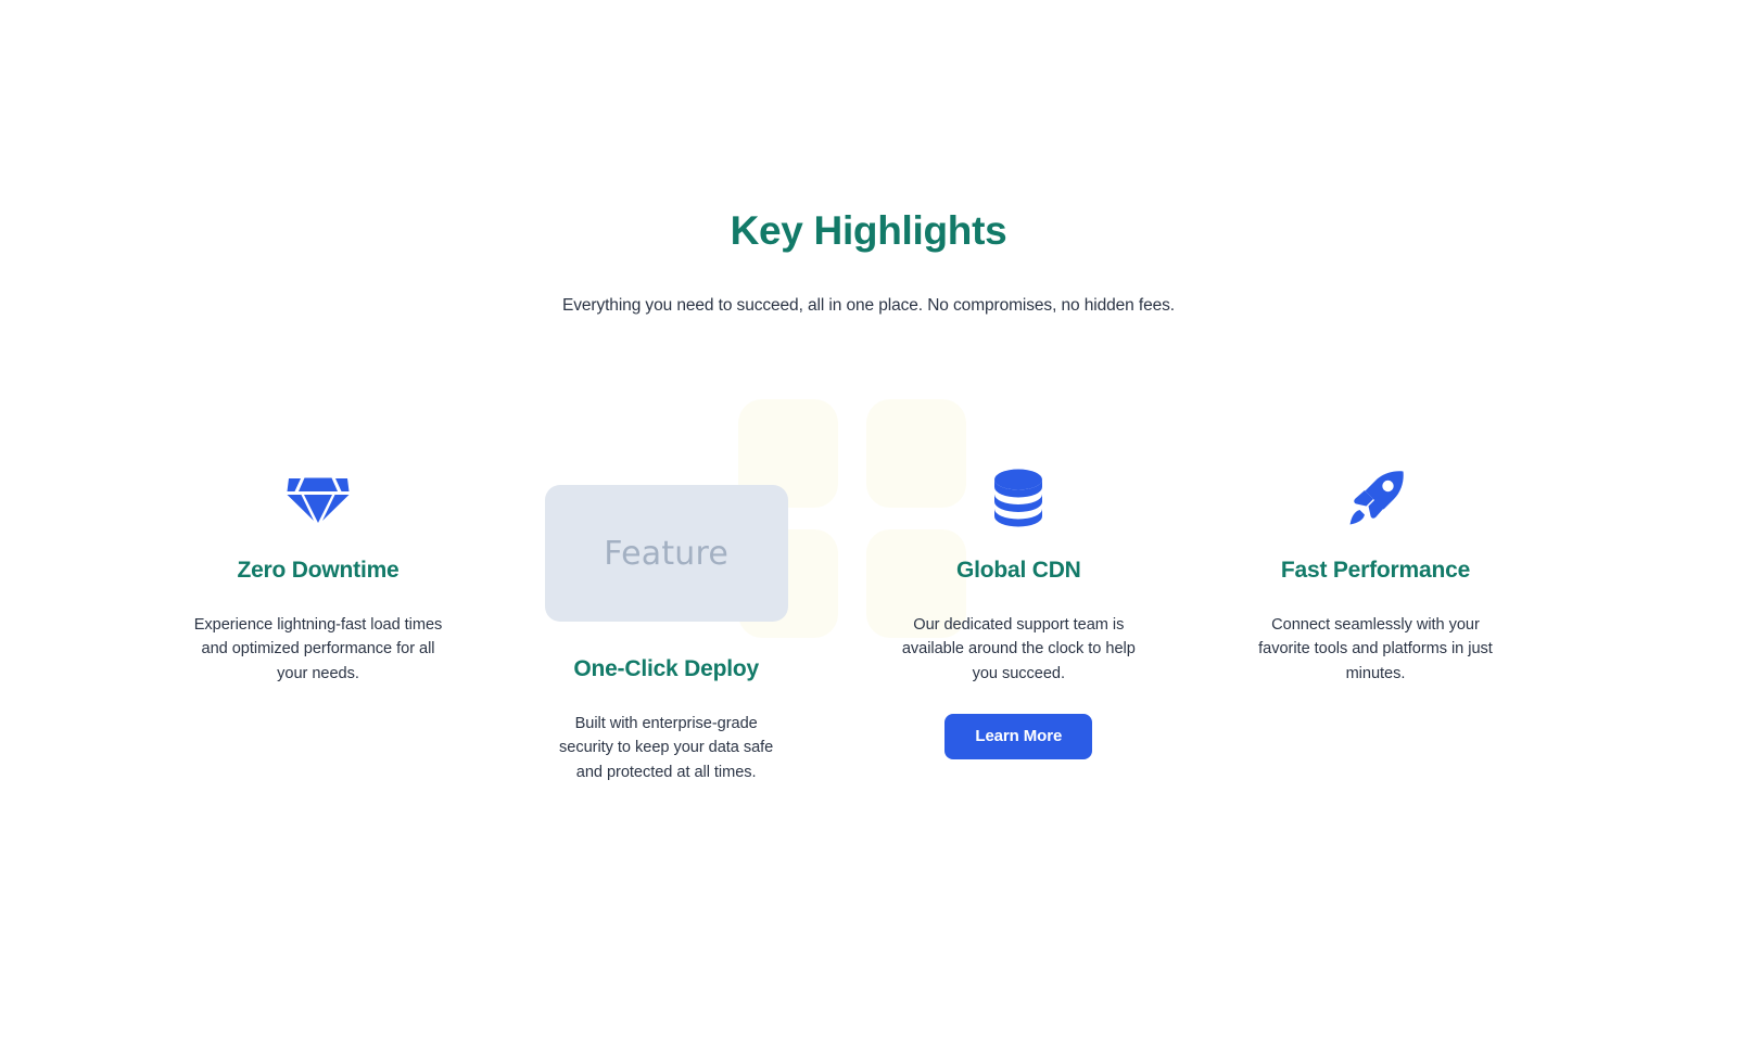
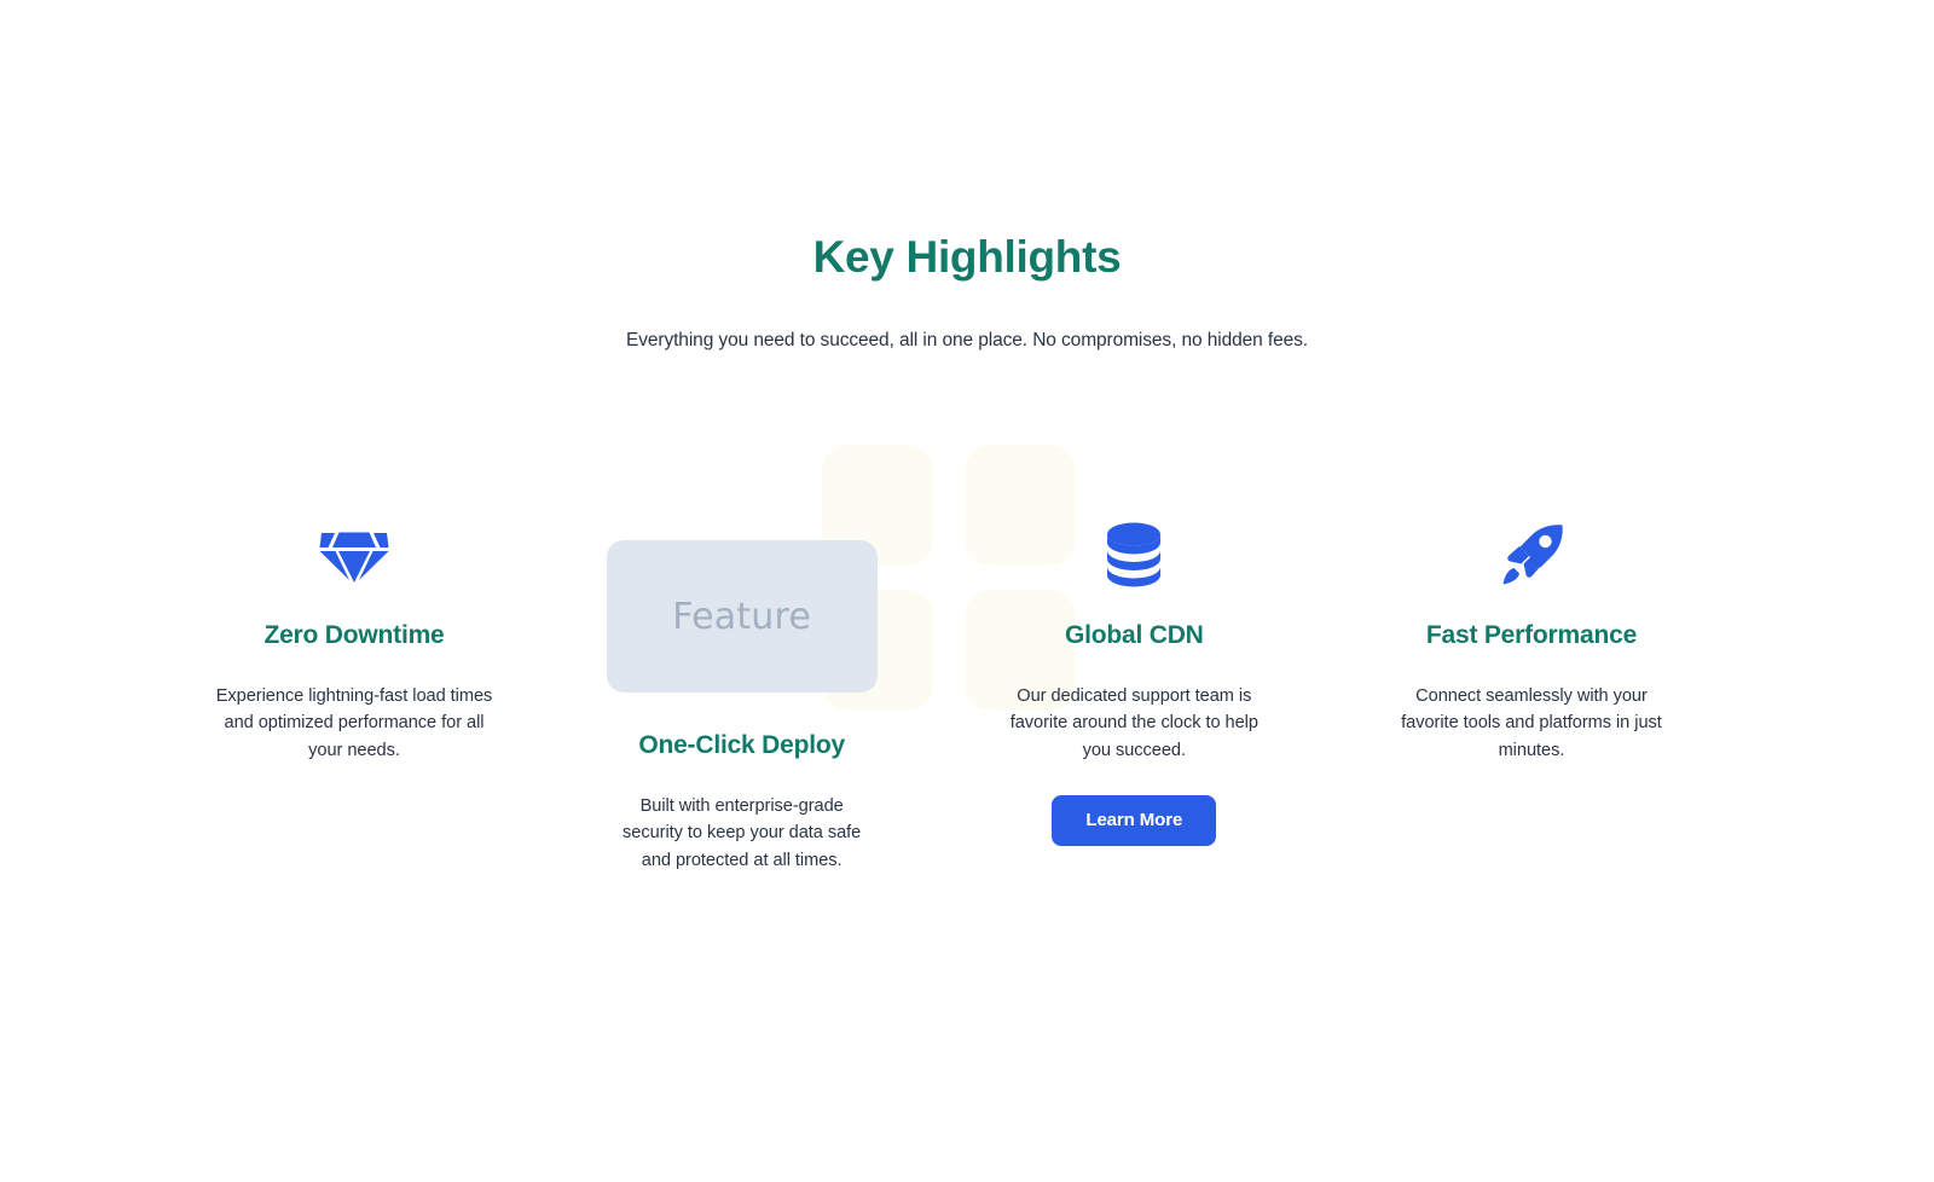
  Key Highlights
  Everything you need to succeed, all in one place. No compromises, no hidden fees.
  Zero Downtime
  Experience lightning-fast load times and optimized performance for all your needs.
  Feature
  One-Click Deploy
  Built with enterprise-grade security to keep your data safe and protected at all times.
  Global CDN
- Our dedicated support team is available around the clock to help you succeed.
+ Our dedicated support team is favorite around the clock to help you succeed.
  Learn More
  Fast Performance
  Connect seamlessly with your favorite tools and platforms in just minutes.
